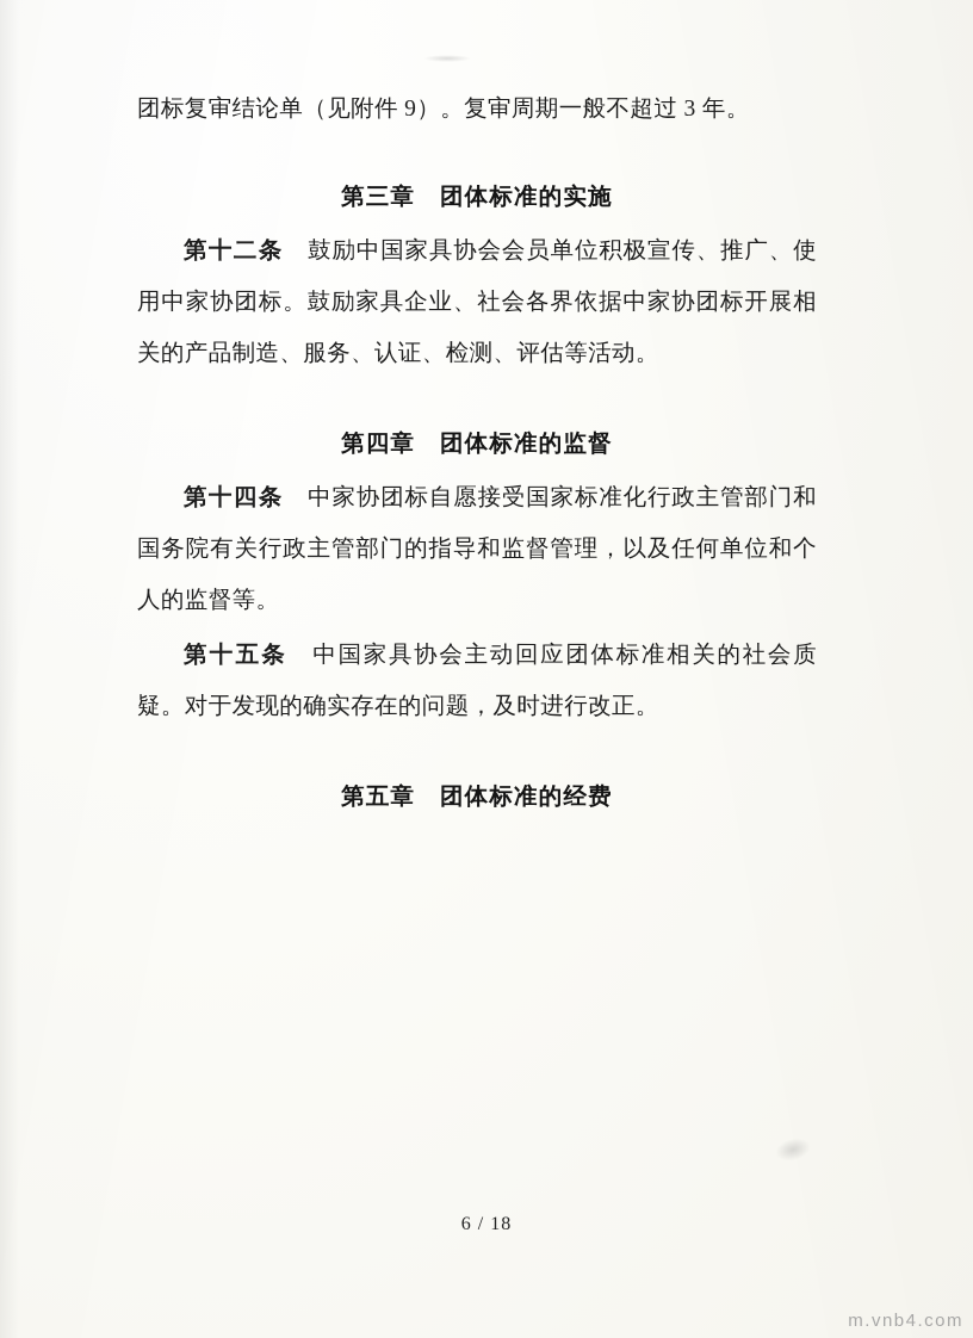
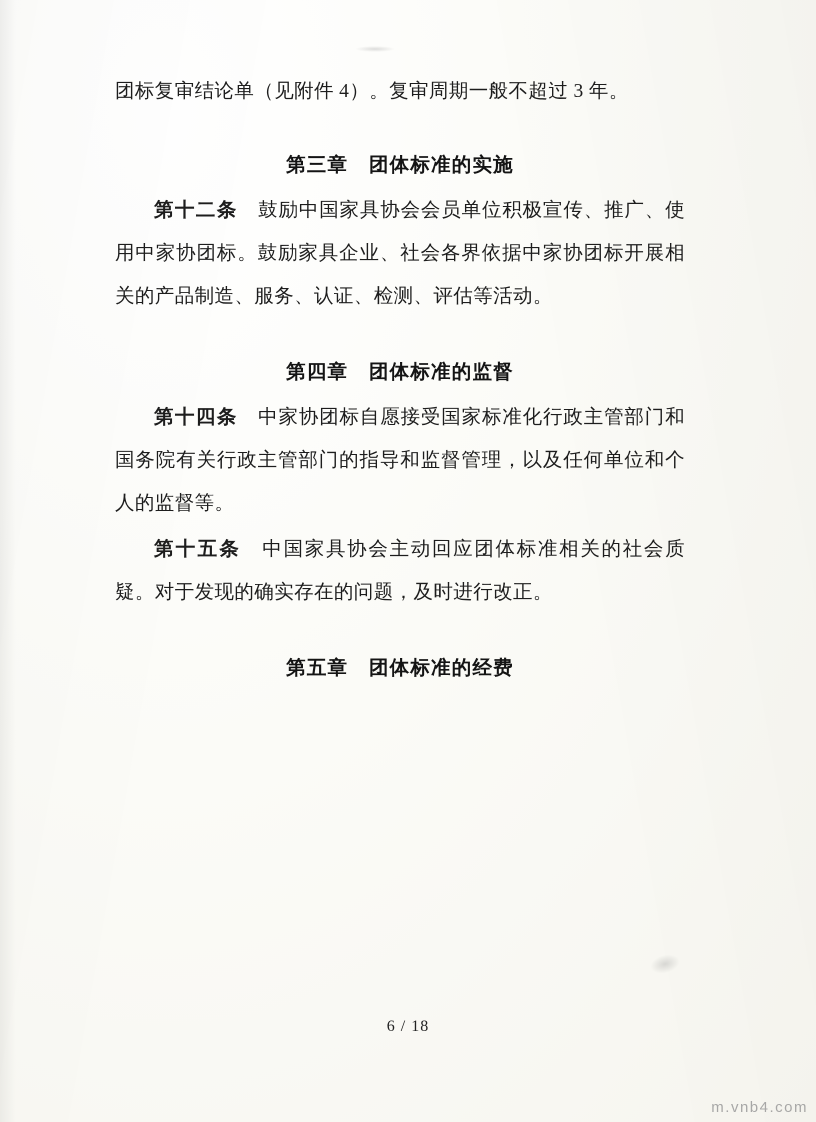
- 团标复审结论单（见附件 9）。复审周期一般不超过 3 年。
+ 团标复审结论单（见附件 4）。复审周期一般不超过 3 年。
  第三章 团体标准的实施
  第十二条 鼓励中国家具协会会员单位积极宣传、推广、使用中家协团标。鼓励家具企业、社会各界依据中家协团标开展相关的产品制造、服务、认证、检测、评估等活动。
  第四章 团体标准的监督
  第十四条 中家协团标自愿接受国家标准化行政主管部门和国务院有关行政主管部门的指导和监督管理，以及任何单位和个人的监督等。
  第十五条 中国家具协会主动回应团体标准相关的社会质疑。对于发现的确实存在的问题，及时进行改正。
  第五章 团体标准的经费
  6 / 18
  m.vnb4.com
